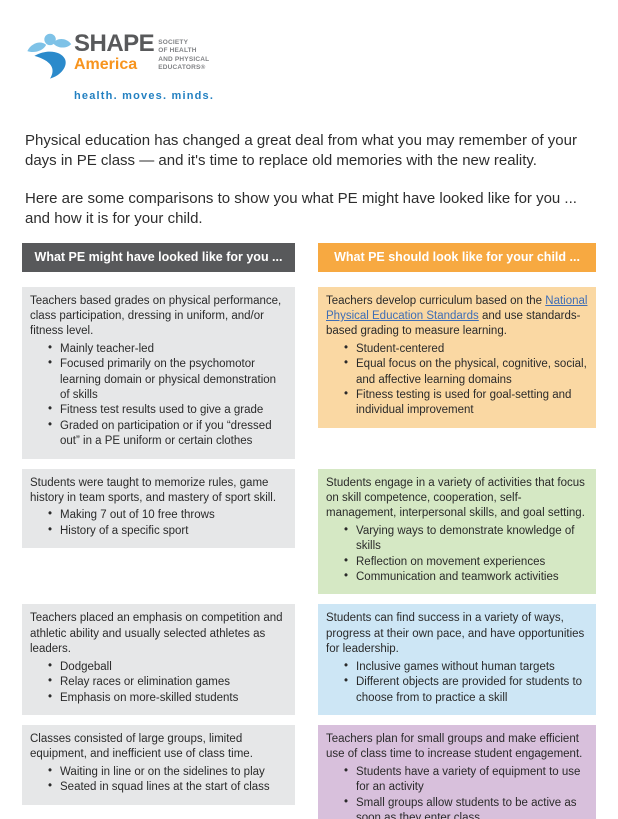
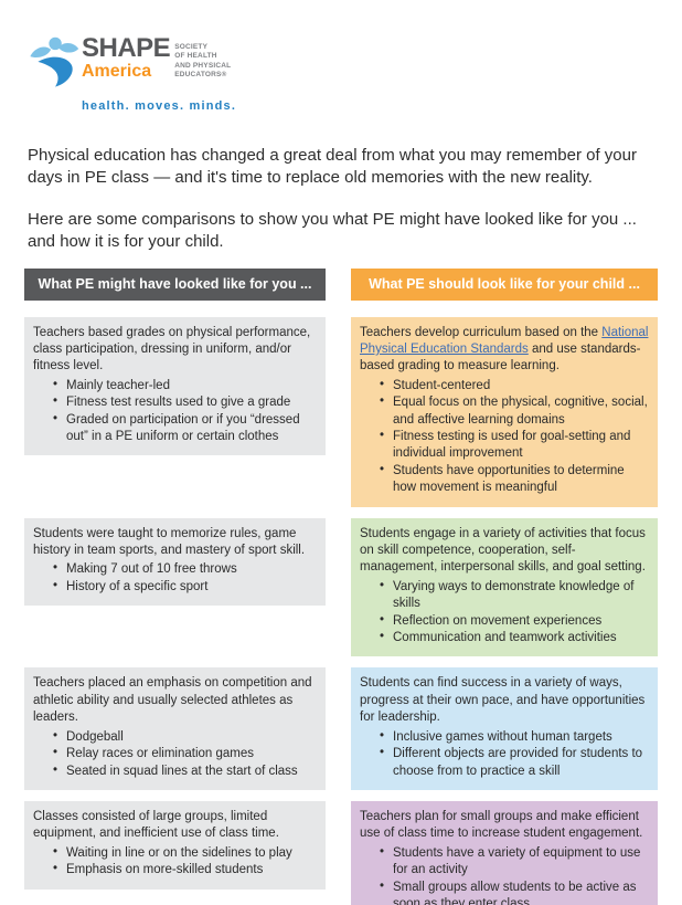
  SHAPE
  America
  health. moves. minds.
  Physical education has changed a great deal from what you may remember of your days in PE class — and it's time to replace old memories with the new reality.
  Here are some comparisons to show you what PE might have looked like for you ... and how it is for your child.
  What PE might have looked like for you ...
  What PE should look like for your child ...
  Teachers based grades on physical performance, class participation, dressing in uniform, and/or fitness level.
  Mainly teacher-led
- Focused primarily on the psychomotor learning domain or physical demonstration of skills
  Fitness test results used to give a grade
  Graded on participation or if you “dressed out” in a PE uniform or certain clothes
  Teachers develop curriculum based on the National Physical Education Standards and use standards-based grading to measure learning.
  Student-centered
  Equal focus on the physical, cognitive, social, and affective learning domains
  Fitness testing is used for goal-setting and individual improvement
+ Students have opportunities to determine how movement is meaningful
  Students were taught to memorize rules, game history in team sports, and mastery of sport skill.
  Making 7 out of 10 free throws
  History of a specific sport
  Students engage in a variety of activities that focus on skill competence, cooperation, self-management, interpersonal skills, and goal setting.
  Varying ways to demonstrate knowledge of skills
  Reflection on movement experiences
  Communication and teamwork activities
  Teachers placed an emphasis on competition and athletic ability and usually selected athletes as leaders.
  Dodgeball
  Relay races or elimination games
- Emphasis on more-skilled students
+ Seated in squad lines at the start of class
  Students can find success in a variety of ways, progress at their own pace, and have opportunities for leadership.
  Inclusive games without human targets
  Different objects are provided for students to choose from to practice a skill
  Classes consisted of large groups, limited equipment, and inefficient use of class time.
  Waiting in line or on the sidelines to play
- Seated in squad lines at the start of class
+ Emphasis on more-skilled students
  Teachers plan for small groups and make efficient use of class time to increase student engagement.
  Students have a variety of equipment to use for an activity
  Small groups allow students to be active as soon as they enter class
